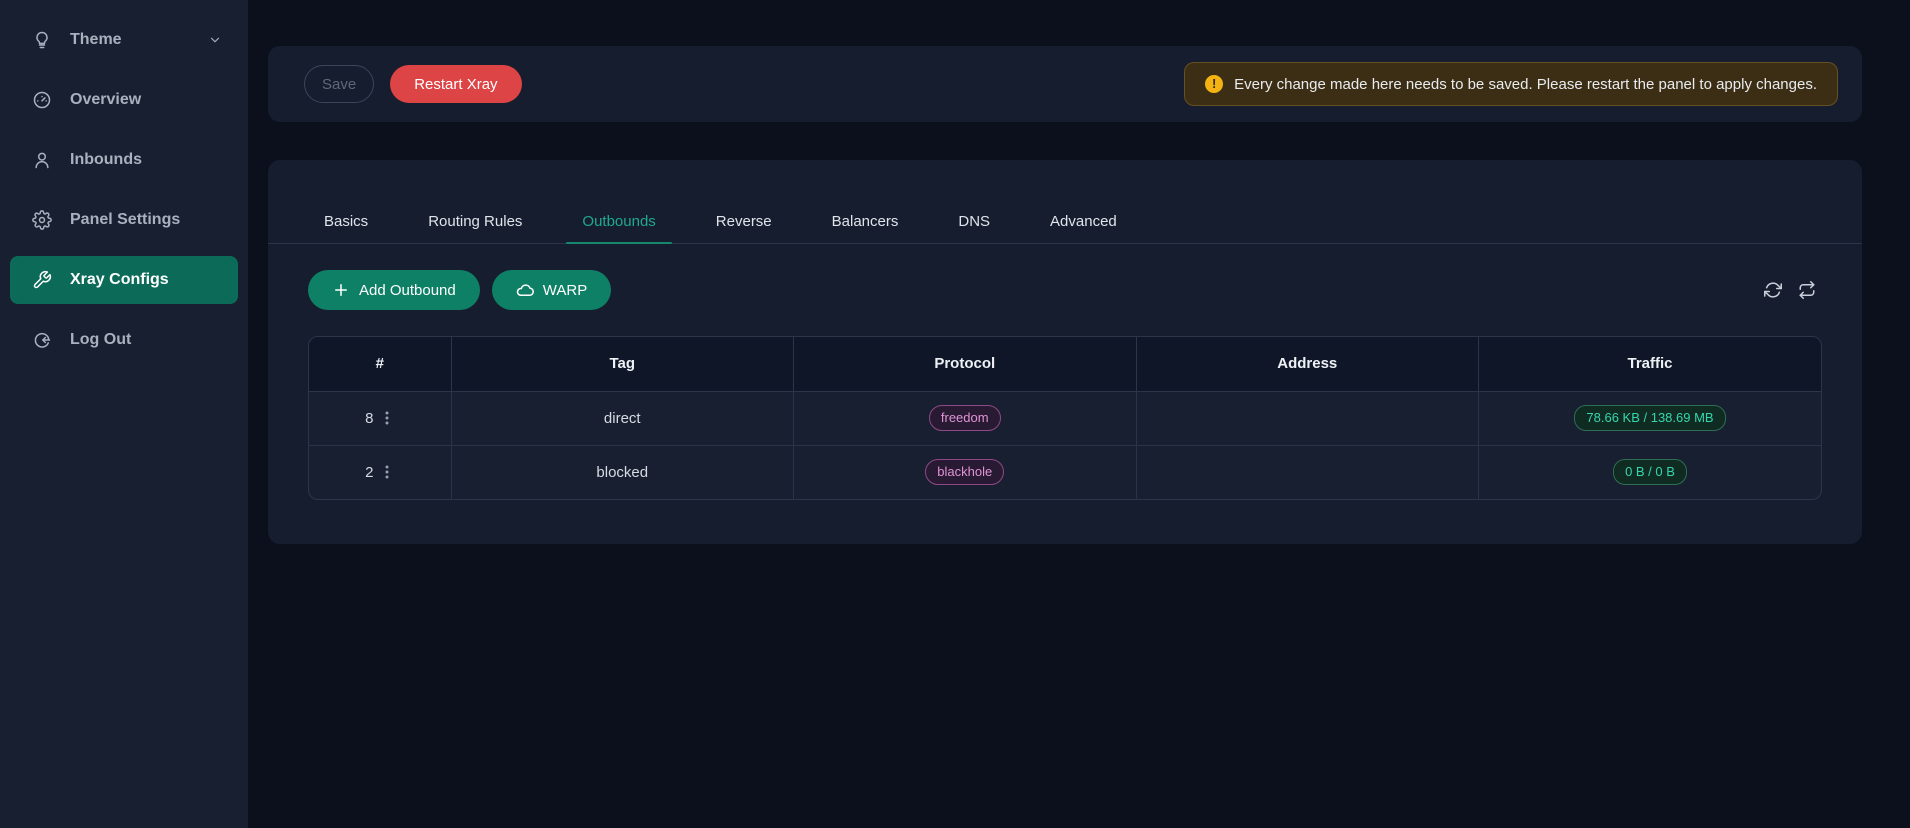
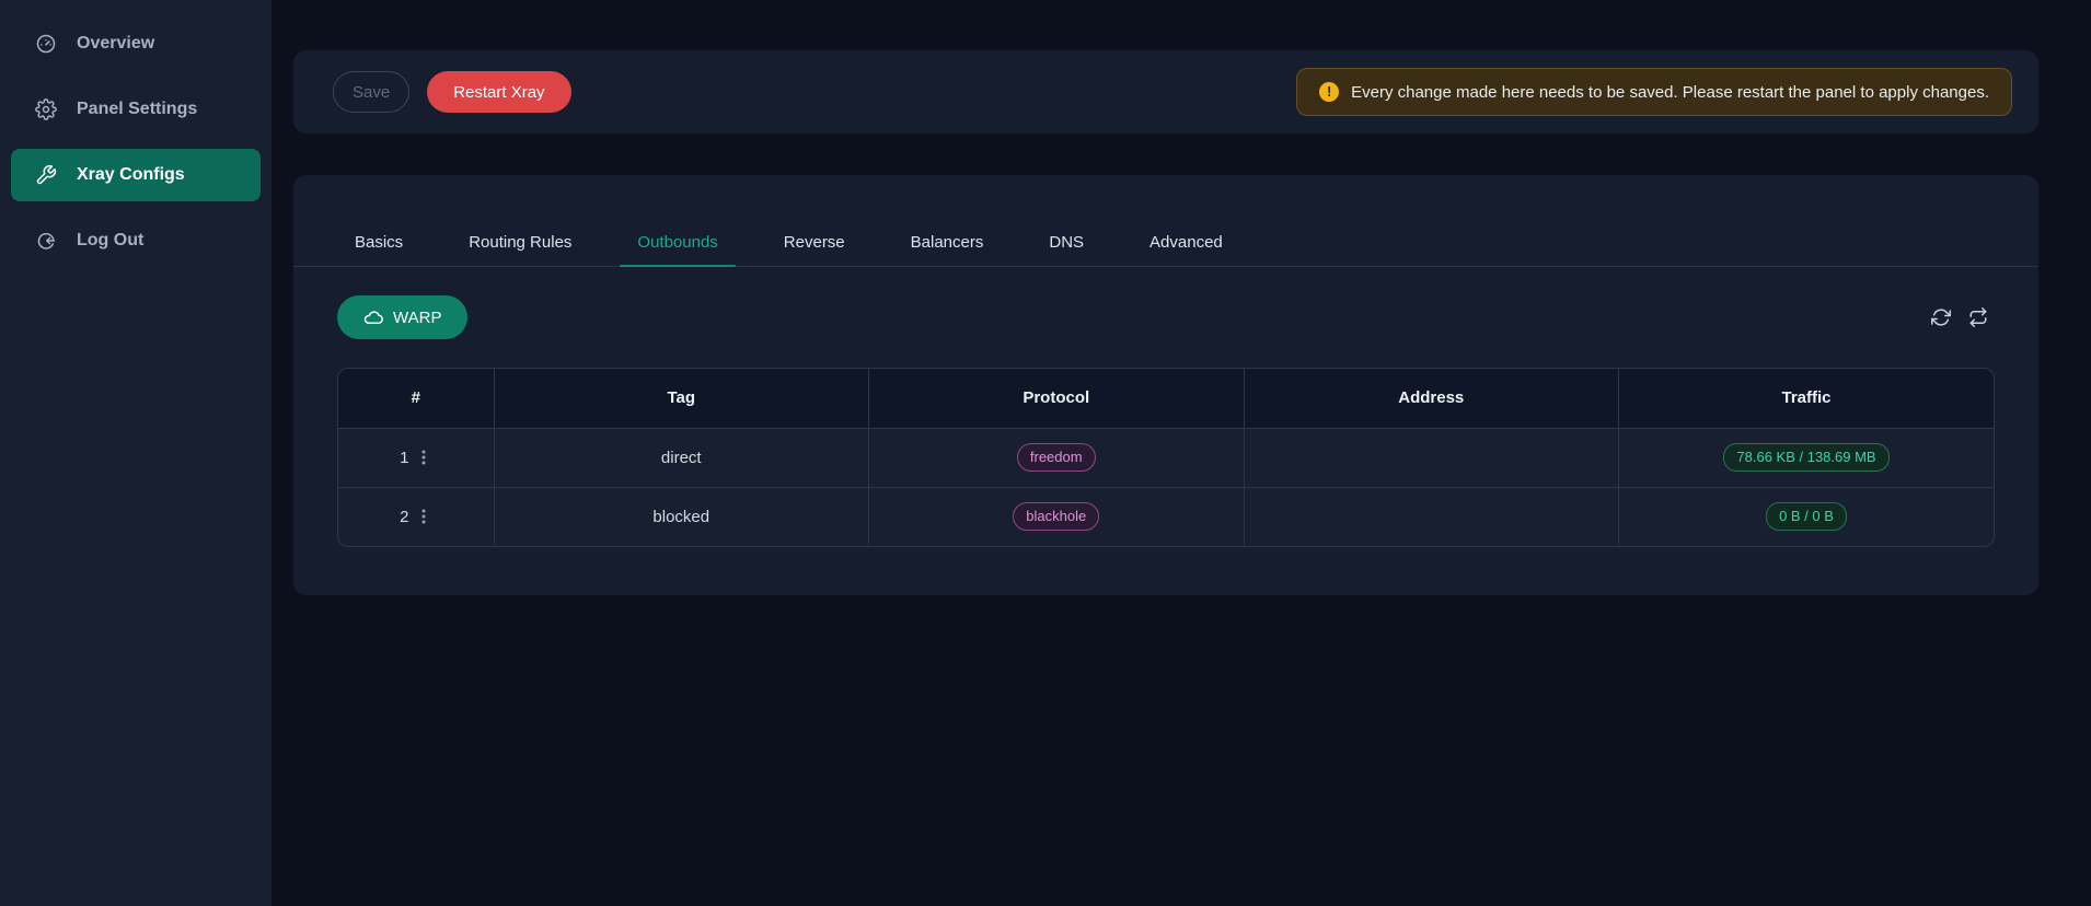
- Theme
  Overview
- Inbounds
  Panel Settings
  Xray Configs
  Log Out
  Save
  Restart Xray
  !
  Every change made here needs to be saved. Please restart the panel to apply changes.
  Basics
  Routing Rules
  Outbounds
  Reverse
  Balancers
  DNS
  Advanced
- Add Outbound
  WARP
  #	Tag	Protocol	Address	Traffic
- 8	direct	freedom		78.66 KB / 138.69 MB
+ 1	direct	freedom		78.66 KB / 138.69 MB
  2	blocked	blackhole		0 B / 0 B
